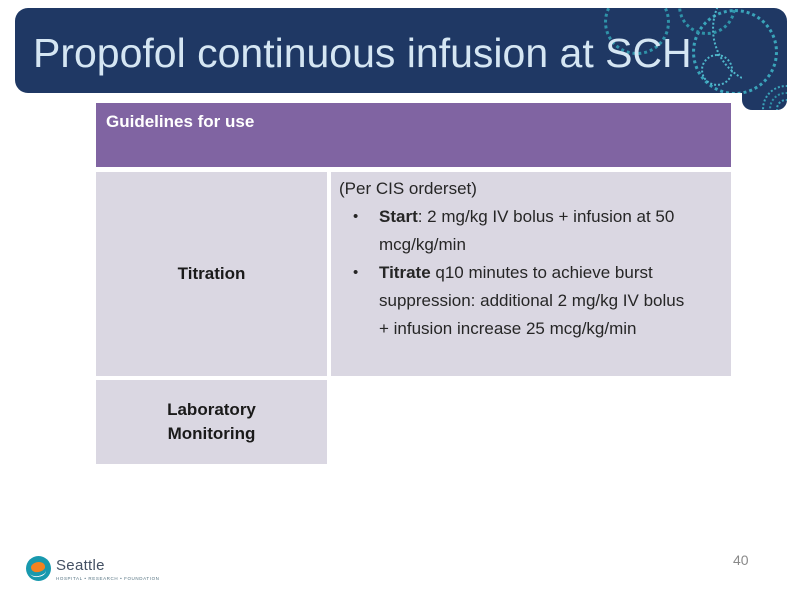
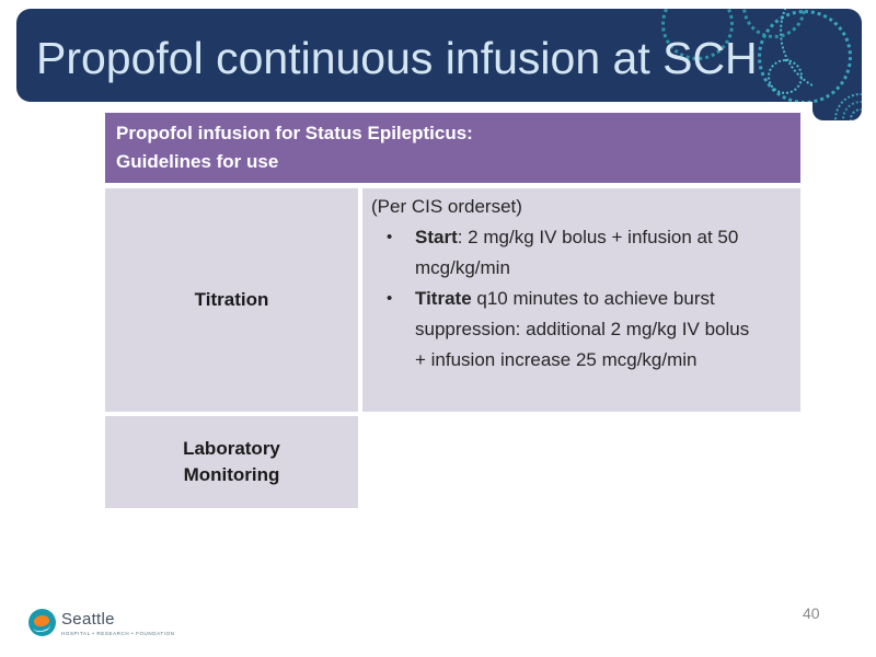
  Propofol continuous infusion at SCH
+ Propofol infusion for Status Epilepticus:
  Guidelines for use
  Titration
  (Per CIS orderset)
  Start: 2 mg/kg IV bolus + infusion at 50 mcg/kg/min
  Titrate q10 minutes to achieve burst suppression: additional 2 mg/kg IV bolus + infusion increase 25 mcg/kg/min
  Laboratory Monitoring
  Seattle
  40
